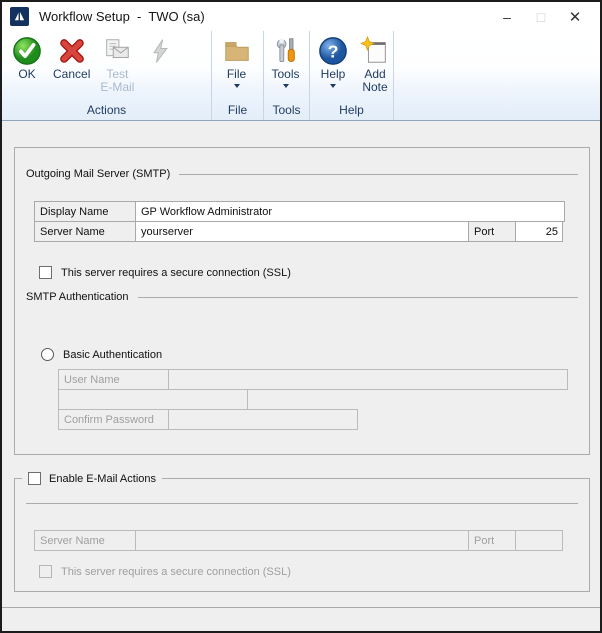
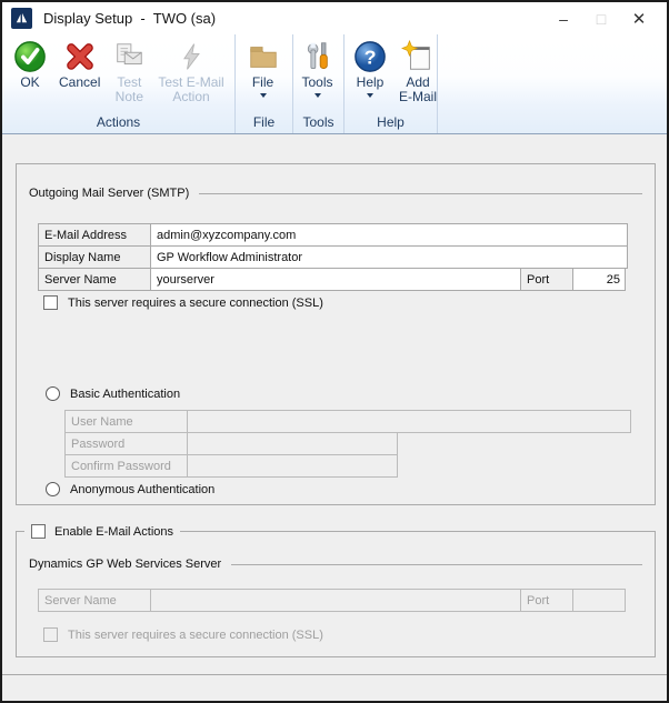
- Workflow Setup - TWO (sa)
+ Display Setup - TWO (sa)
  –
  □
  ✕
  OK
  Cancel
  Test
- E-Mail
+ Note
+ Test E-Mail
+ Action
  Actions
  File
  File
  Tools
  Tools
  ?
  Help
  Add
- Note
+ E-Mail
  Help
  Outgoing Mail Server (SMTP)
+ E-Mail Address
+ admin@xyzcompany.com
  Display Name
  GP Workflow Administrator
  Server Name
  yourserver
  Port
  25
  This server requires a secure connection (SSL)
- SMTP Authentication
  Basic Authentication
  User Name
+ Password
  Confirm Password
+ Anonymous Authentication
  Enable E-Mail Actions
+ Dynamics GP Web Services Server
  Server Name
  Port
  This server requires a secure connection (SSL)
